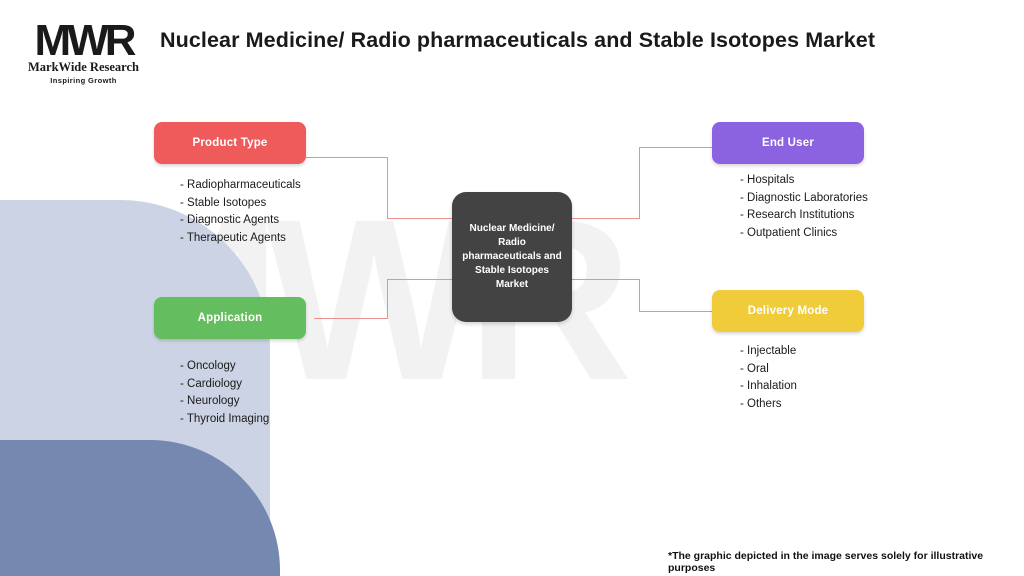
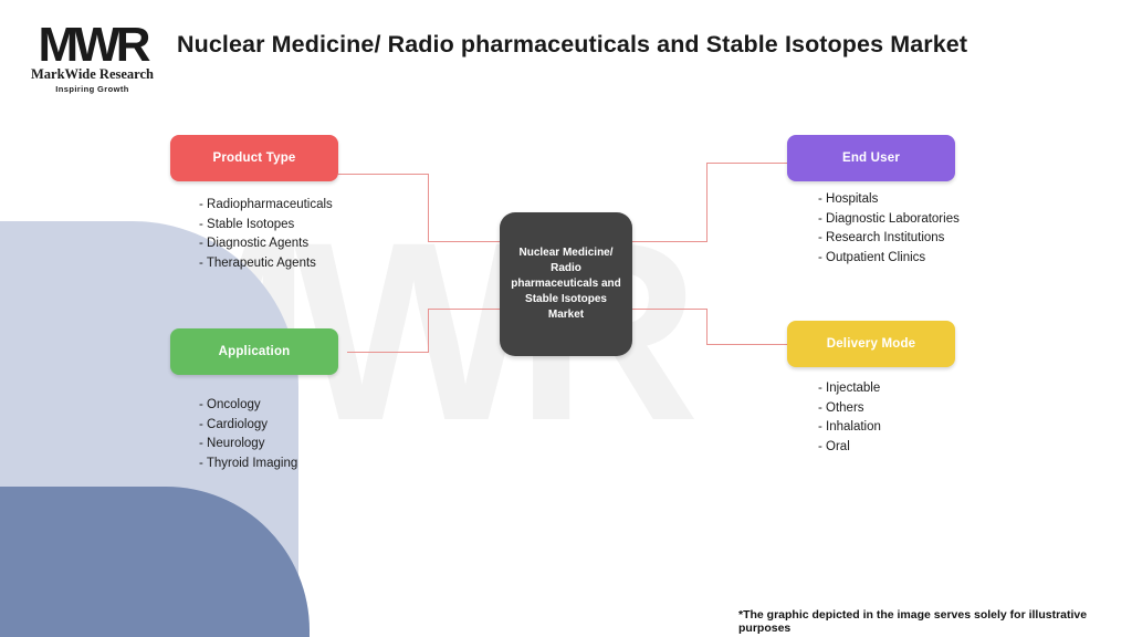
  MWR
  MarkWide Research
  Inspiring Growth
  Nuclear Medicine/ Radio pharmaceuticals and Stable Isotopes Market
  Nuclear Medicine/ Radio pharmaceuticals and Stable Isotopes Market
  Product Type
  - Radiopharmaceuticals
  - Stable Isotopes
  - Diagnostic Agents
  - Therapeutic Agents
  Application
  - Oncology
  - Cardiology
  - Neurology
  - Thyroid Imaging
  End User
  - Hospitals
  - Diagnostic Laboratories
  - Research Institutions
  - Outpatient Clinics
  Delivery Mode
  - Injectable
- - Oral
+ - Others
  - Inhalation
- - Others
+ - Oral
  *The graphic depicted in the image serves solely for illustrative purposes
